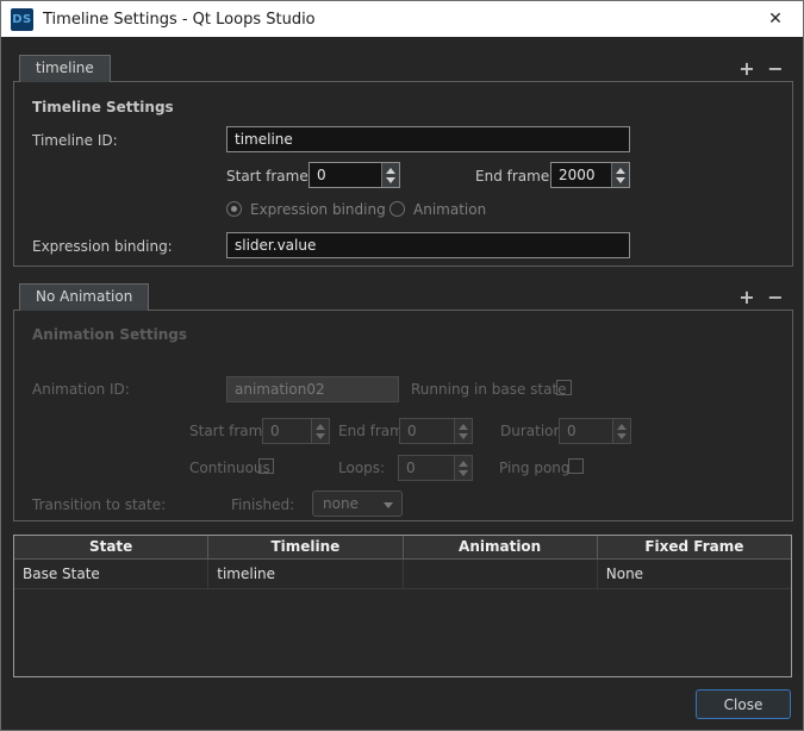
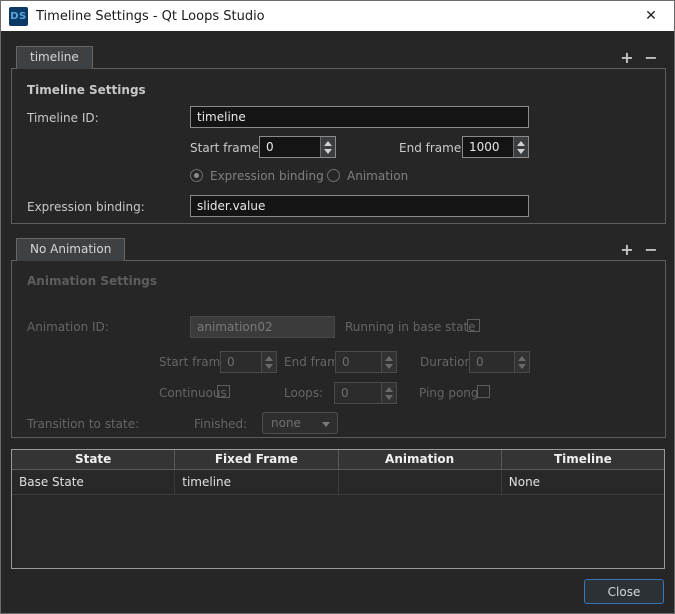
  DS
  Timeline Settings - Qt Loops Studio
  ✕
  timeline
  +
  −
  Timeline Settings
  Timeline ID:
  timeline
  Start frame
  0
  End frame
- 2000
+ 1000
  Expression binding
  Animation
  Expression binding:
  slider.value
  No Animation
  +
  −
  Animation Settings
  Animation ID:
  animation02
  Running in base state
  Start fram
  0
  End fram
  0
  Duratio
  0
  Continuous
  Loops:
  0
  Ping pong
  Transition to state:
  Finished:
  none
  State
- Timeline
+ Fixed Frame
  Animation
- Fixed Frame
+ Timeline
  Base State
  timeline
  None
  Close
